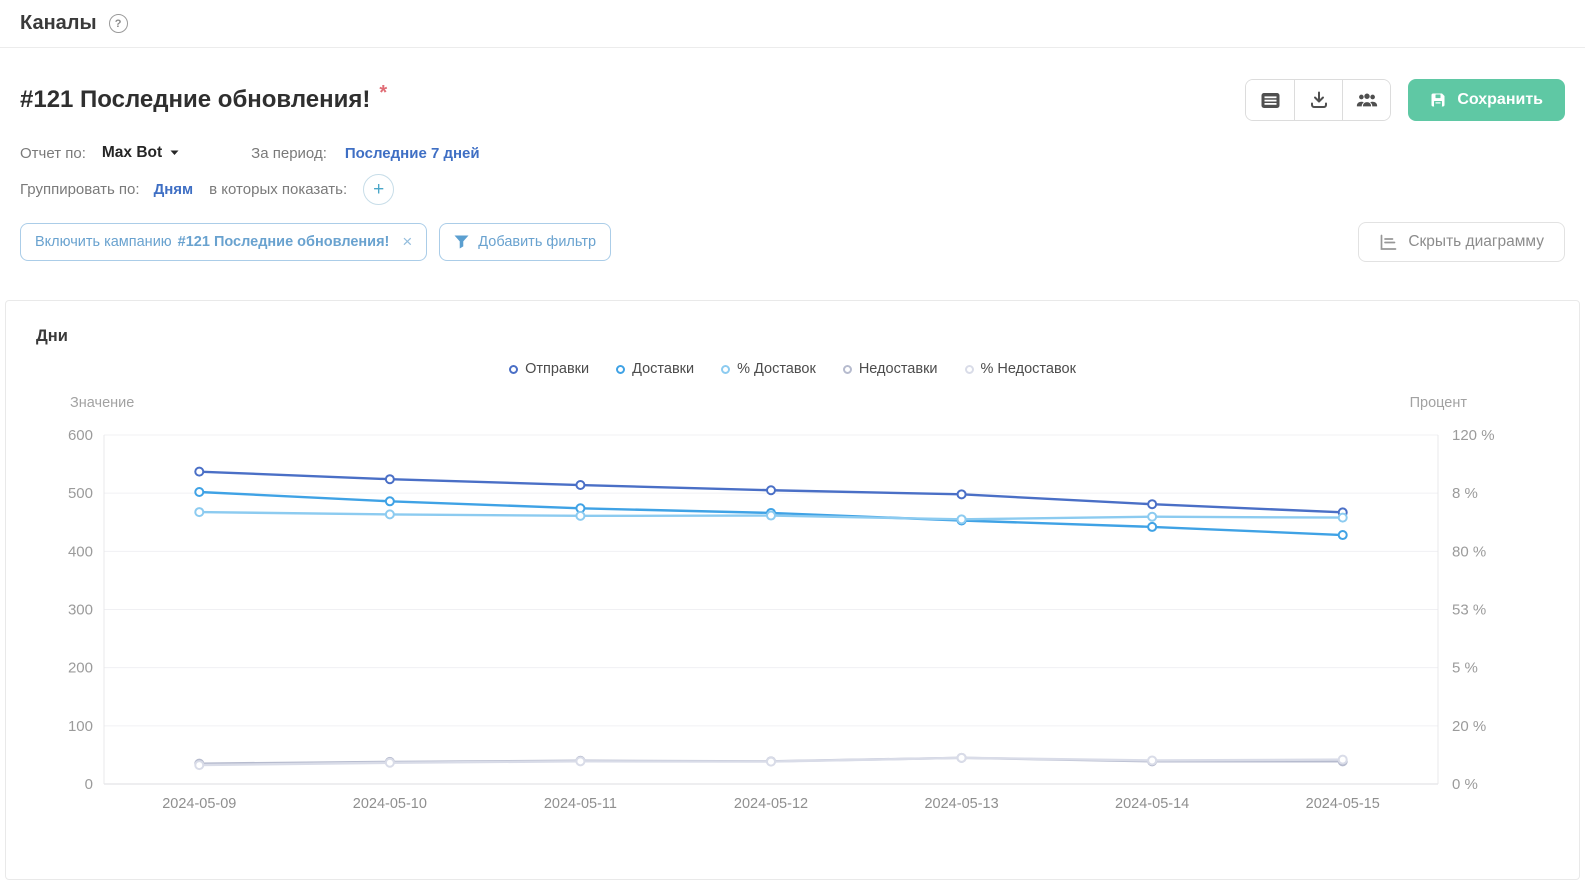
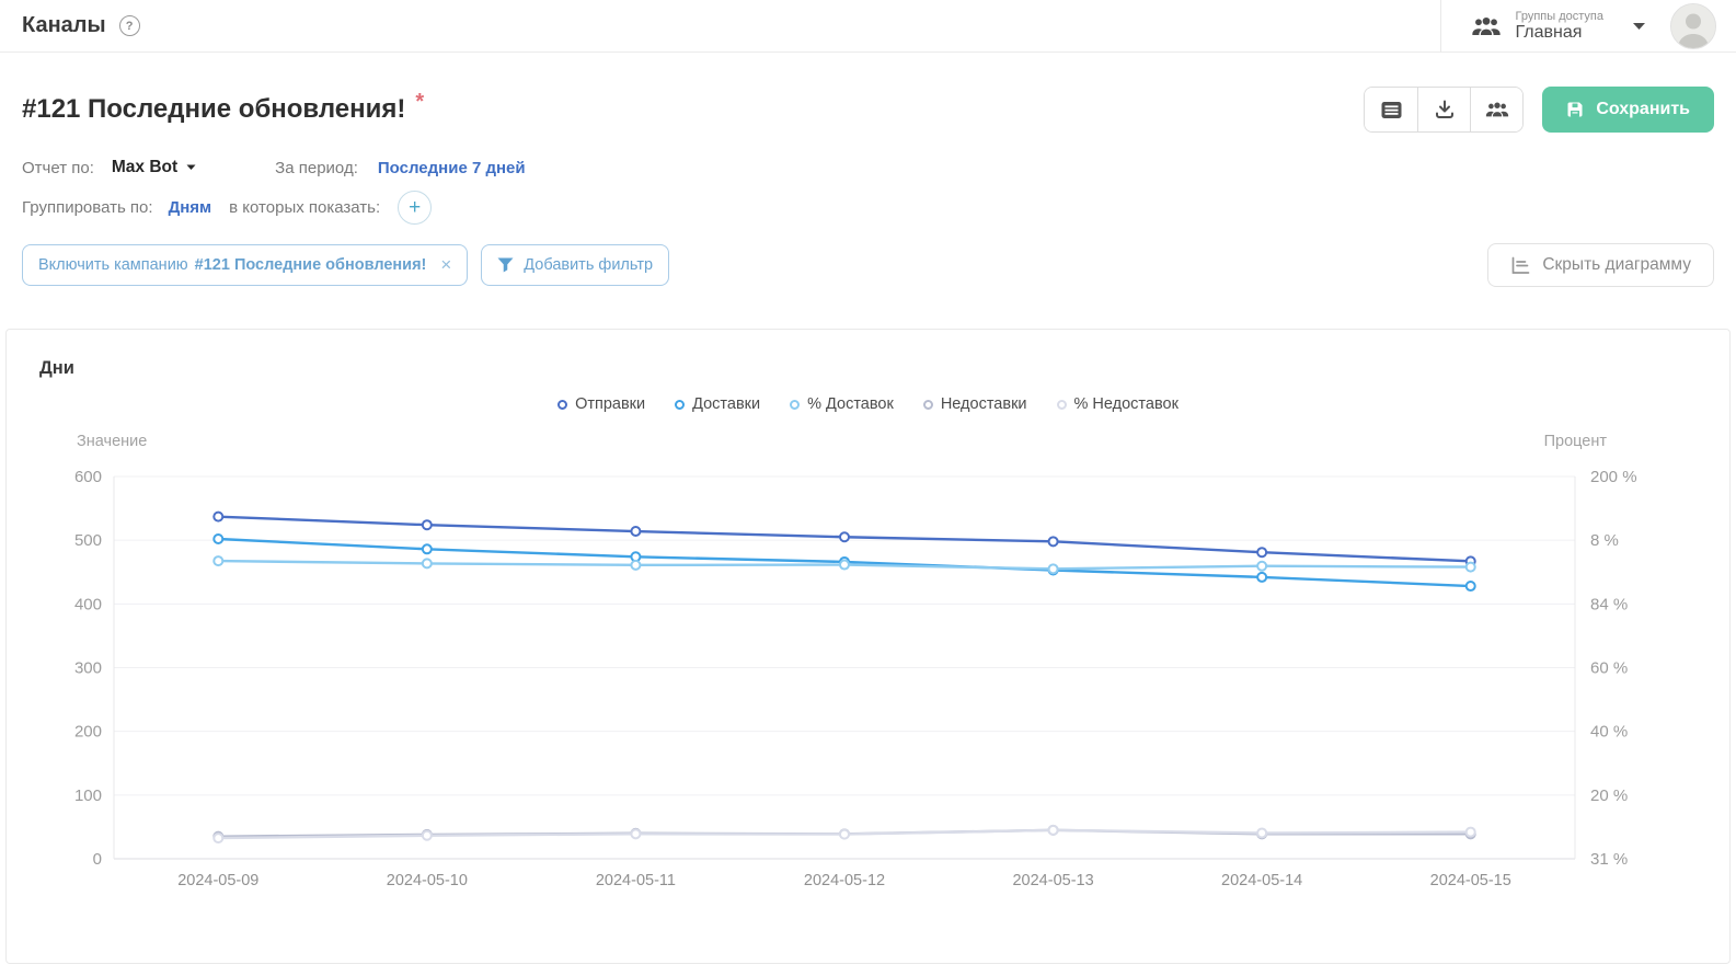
  Каналы
  ?
+ Группы доступа
+ Главная
  #121 Последние обновления!
  *
  Сохранить
  Отчет по:
  Max Bot
  За период:
  Последние 7 дней
  Группировать по:
  Дням
  в которых показать:
  +
  Включить кампанию
  #121 Последние обновления!
  ×
  Добавить фильтр
  Скрыть диаграмму
  Дни
  Отправки
  Доставки
  % Доставок
  Недоставки
  % Недоставок
  Значение
  Процент
  600
  500
  400
  300
  200
  100
  0
- 120 %
+ 200 %
  8 %
- 80 %
+ 84 %
- 53 %
+ 60 %
- 5 %
+ 40 %
  20 %
- 0 %
+ 31 %
  2024-05-09
  2024-05-10
  2024-05-11
  2024-05-12
  2024-05-13
  2024-05-14
  2024-05-15
